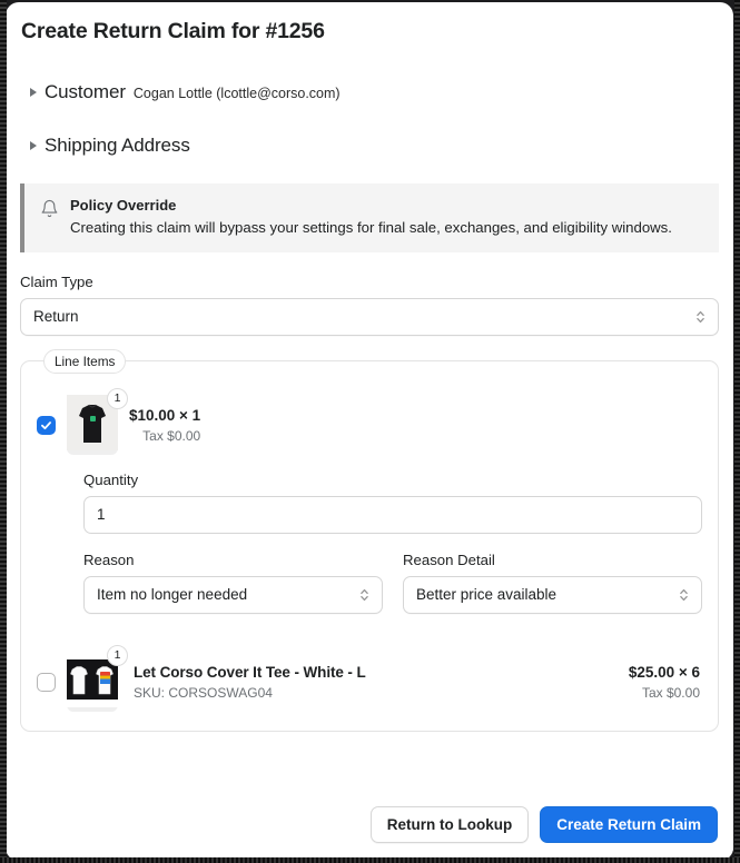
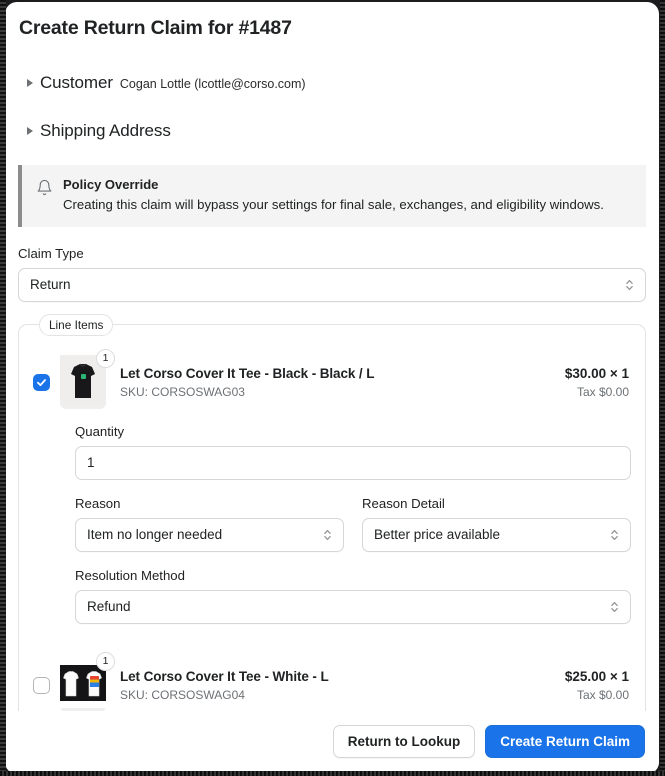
- Create Return Claim for #1256
+ Create Return Claim for #1487
  Customer
  Cogan Lottle (lcottle@corso.com)
  Shipping Address
  Policy Override
  Creating this claim will bypass your settings for final sale, exchanges, and eligibility windows.
  Claim Type
  Return
  Line Items
  1
+ Let Corso Cover It Tee - Black - Black / L
+ SKU: CORSOSWAG03
- $10.00 × 1
+ $30.00 × 1
  Tax $0.00
  Quantity
  1
  Reason
  Item no longer needed
  Reason Detail
  Better price available
+ Resolution Method
+ Refund
  1
  Let Corso Cover It Tee - White - L
  SKU: CORSOSWAG04
- $25.00 × 6
+ $25.00 × 1
  Tax $0.00
  Return to Lookup
  Create Return Claim
